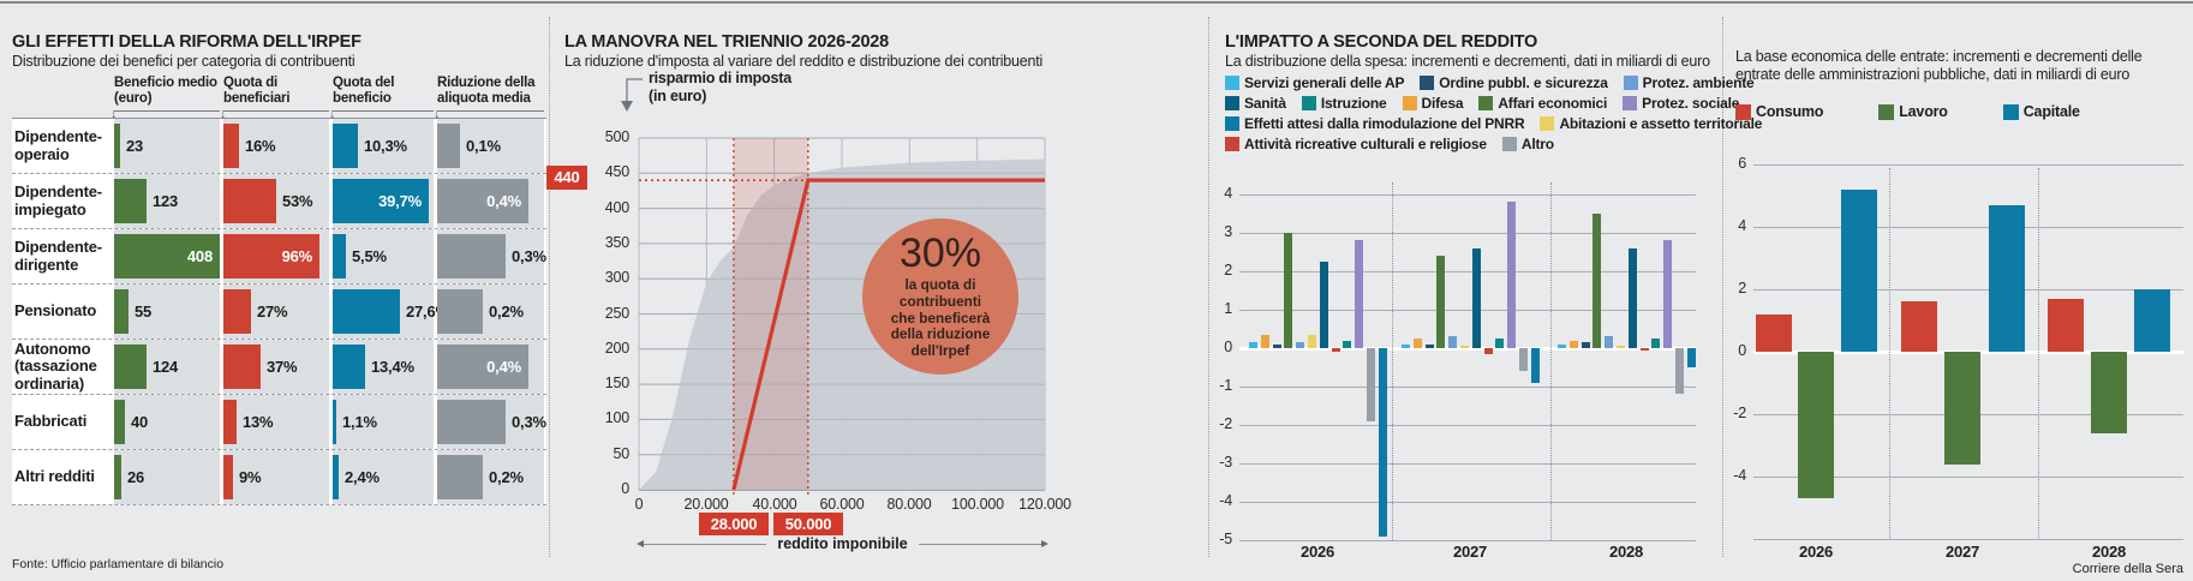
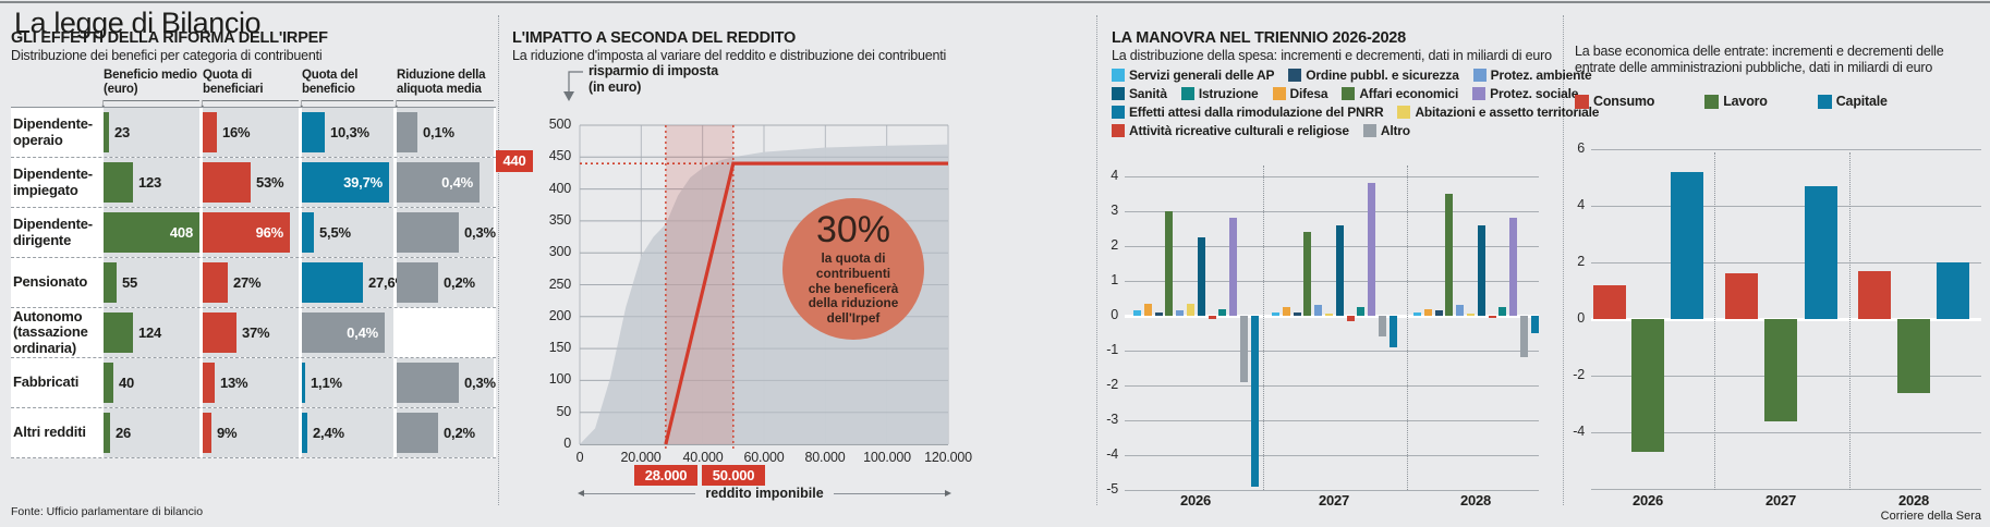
+ La legge di Bilancio
  GLI EFFETTI DELLA RIFORMA DELL'IRPEF
  Distribuzione dei benefici per categoria di contribuenti
  Beneficio medio (euro)
  ↓
  Quota di beneficiari
  ↓
  Quota del beneficio
  ↓
  Riduzione della aliquota media
  ↓
  Dipendente-operaio
  23
  16%
  10,3%
  0,1%
  Dipendente-impiegato
  123
  53%
  39,7%
  0,4%
  Dipendente-dirigente
  408
  96%
  5,5%
  0,3%
  Pensionato
  55
  27%
  27,6
  0,2%
  Autonomo (tassazione ordinaria)
  124
  37%
- 13,4%
  0,4%
  Fabbricati
  40
  13%
  1,1%
  0,3%
  Altri redditi
  26
  9%
  2,4%
  0,2%
- LA MANOVRA NEL TRIENNIO 2026-2028
+ L'IMPATTO A SECONDA DEL REDDITO
  La riduzione d'imposta al variare del reddito e distribuzione dei contribuenti
  risparmio di imposta
  (in euro)
  500
  450
  400
  350
  300
  250
  200
  150
  100
  50
  0
  0
  20.000
  40.000
  60.000
  80.000
  100.000
  120.000
  440
  28.000
  50.000
  30%
  la quota di contribuenti
  che beneficerà
  della riduzione
  dell'Irpef
  reddito imponibile
- L'IMPATTO A SECONDA DEL REDDITO
+ LA MANOVRA NEL TRIENNIO 2026-2028
  La distribuzione della spesa: incrementi e decrementi, dati in miliardi di euro
  Servizi generali delle AP
  Ordine pubbl. e sicurezza
  Protez. ambiente
  Sanità
  Istruzione
  Difesa
  Affari economici
  Protez. social
  Effetti attesi dalla rimodulazione del PNRR
  Abitazioni e assetto territoriale
  Attività ricreative culturali e religiose
  Altro
  4
  3
  2
  1
  0
  -1
  -2
  -3
  -4
  -5
  2026
  2027
  2028
  La base economica delle entrate: incrementi e decrementi delle entrate delle amministrazioni pubbliche, dati in miliardi di euro
  Consumo
  Lavoro
  Capitale
  6
  4
  2
  0
  -2
  -4
  2026
  2027
  2028
  Fonte: Ufficio parlamentare di bilancio
  Corriere della Sera
